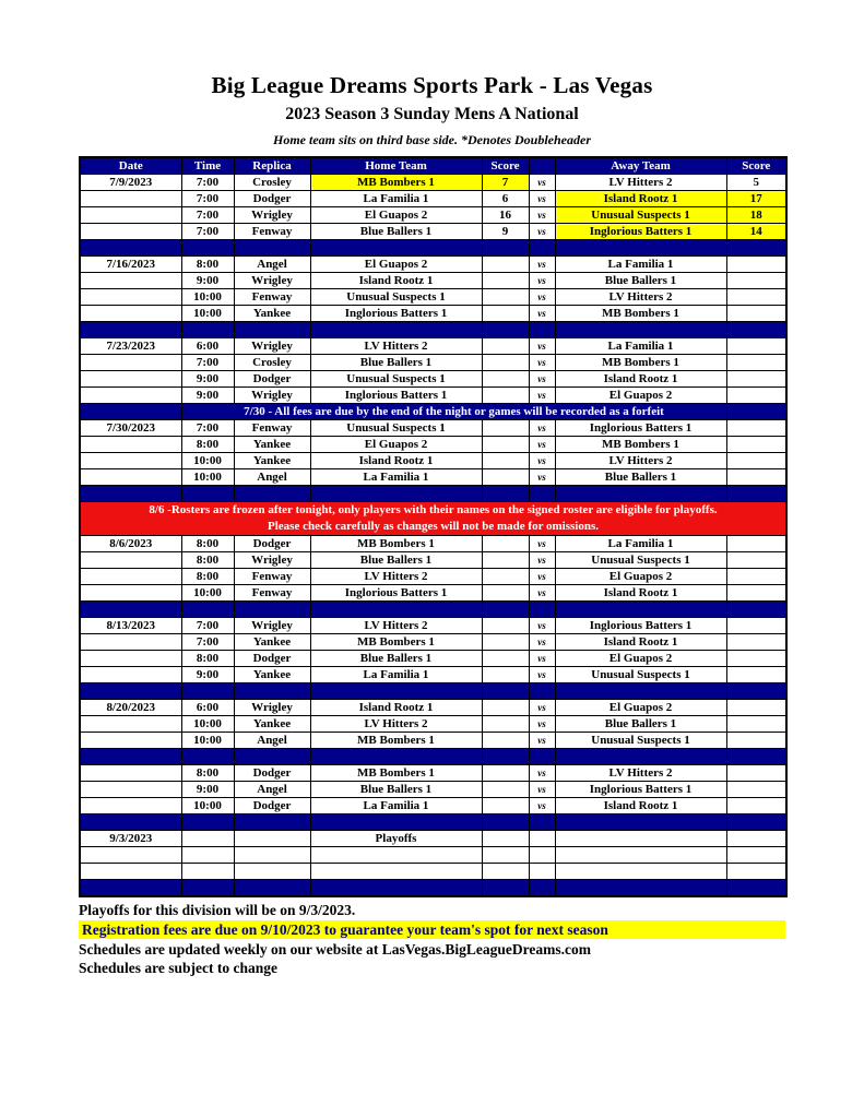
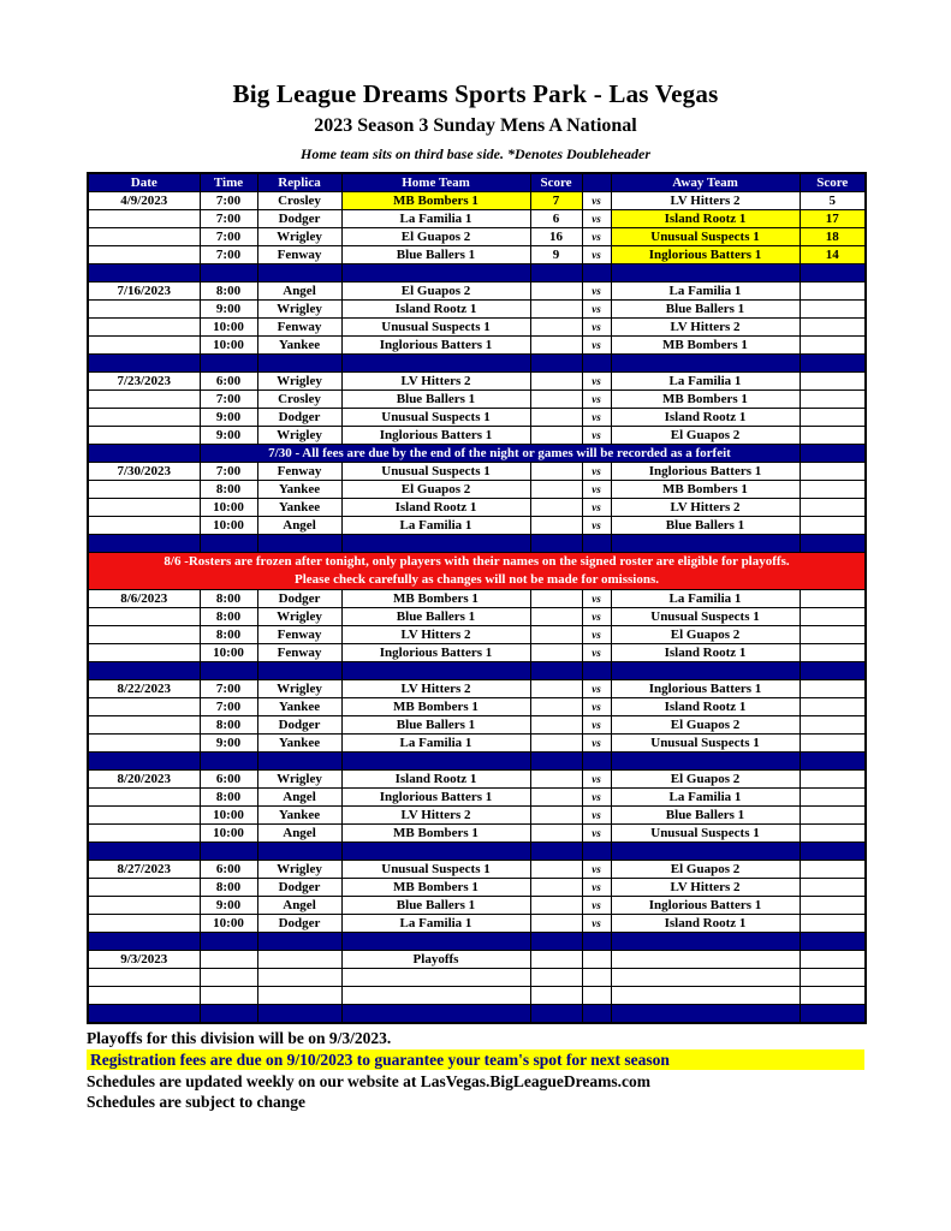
  Big League Dreams Sports Park - Las Vegas
  2023 Season 3 Sunday Mens A National
  Home team sits on third base side. *Denotes Doubleheader
  Date	Time	Replica	Home Team	Score		Away Team	Score
- 7/9/2023	7:00	Crosley	MB Bombers 1	7	vs	LV Hitters 2	5
+ 4/9/2023	7:00	Crosley	MB Bombers 1	7	vs	LV Hitters 2	5
  	7:00	Dodger	La Familia 1	6	vs	Island Rootz 1	17
  	7:00	Wrigley	El Guapos 2	16	vs	Unusual Suspects 1	18
  	7:00	Fenway	Blue Ballers 1	9	vs	Inglorious Batters 1	14
  7/16/2023	8:00	Angel	El Guapos 2		vs	La Familia 1
  	9:00	Wrigley	Island Rootz 1		vs	Blue Ballers 1
  	10:00	Fenway	Unusual Suspects 1		vs	LV Hitters 2
  	10:00	Yankee	Inglorious Batters 1		vs	MB Bombers 1
  7/23/2023	6:00	Wrigley	LV Hitters 2		vs	La Familia 1
  	7:00	Crosley	Blue Ballers 1		vs	MB Bombers 1
  	9:00	Dodger	Unusual Suspects 1		vs	Island Rootz 1
  	9:00	Wrigley	Inglorious Batters 1		vs	El Guapos 2
  	7/30 - All fees are due by the end of the night or games will be recorded as a forfeit
  7/30/2023	7:00	Fenway	Unusual Suspects 1		vs	Inglorious Batters 1
  	8:00	Yankee	El Guapos 2		vs	MB Bombers 1
  	10:00	Yankee	Island Rootz 1		vs	LV Hitters 2
  	10:00	Angel	La Familia 1		vs	Blue Ballers 1
  8/6 -Rosters are frozen after tonight, only players with their names on the signed roster are eligible for playoffs.Please check carefully as changes will not be made for omissions.
  8/6/2023	8:00	Dodger	MB Bombers 1		vs	La Familia 1
  	8:00	Wrigley	Blue Ballers 1		vs	Unusual Suspects 1
  	8:00	Fenway	LV Hitters 2		vs	El Guapos 2
  	10:00	Fenway	Inglorious Batters 1		vs	Island Rootz 1
- 8/13/2023	7:00	Wrigley	LV Hitters 2		vs	Inglorious Batters 1
+ 8/22/2023	7:00	Wrigley	LV Hitters 2		vs	Inglorious Batters 1
  	7:00	Yankee	MB Bombers 1		vs	Island Rootz 1
  	8:00	Dodger	Blue Ballers 1		vs	El Guapos 2
  	9:00	Yankee	La Familia 1		vs	Unusual Suspects 1
  8/20/2023	6:00	Wrigley	Island Rootz 1		vs	El Guapos 2
+ 	8:00	Angel	Inglorious Batters 1		vs	La Familia 1
  	10:00	Yankee	LV Hitters 2		vs	Blue Ballers 1
  	10:00	Angel	MB Bombers 1		vs	Unusual Suspects 1
+ 8/27/2023	6:00	Wrigley	Unusual Suspects 1		vs	El Guapos 2
  	8:00	Dodger	MB Bombers 1		vs	LV Hitters 2
  	9:00	Angel	Blue Ballers 1		vs	Inglorious Batters 1
  	10:00	Dodger	La Familia 1		vs	Island Rootz 1
  9/3/2023			Playoffs
  Playoffs for this division will be on 9/3/2023.
  Registration fees are due on 9/10/2023 to guarantee your team's spot for next season
  Schedules are updated weekly on our website at LasVegas.BigLeagueDreams.com
  Schedules are subject to change
